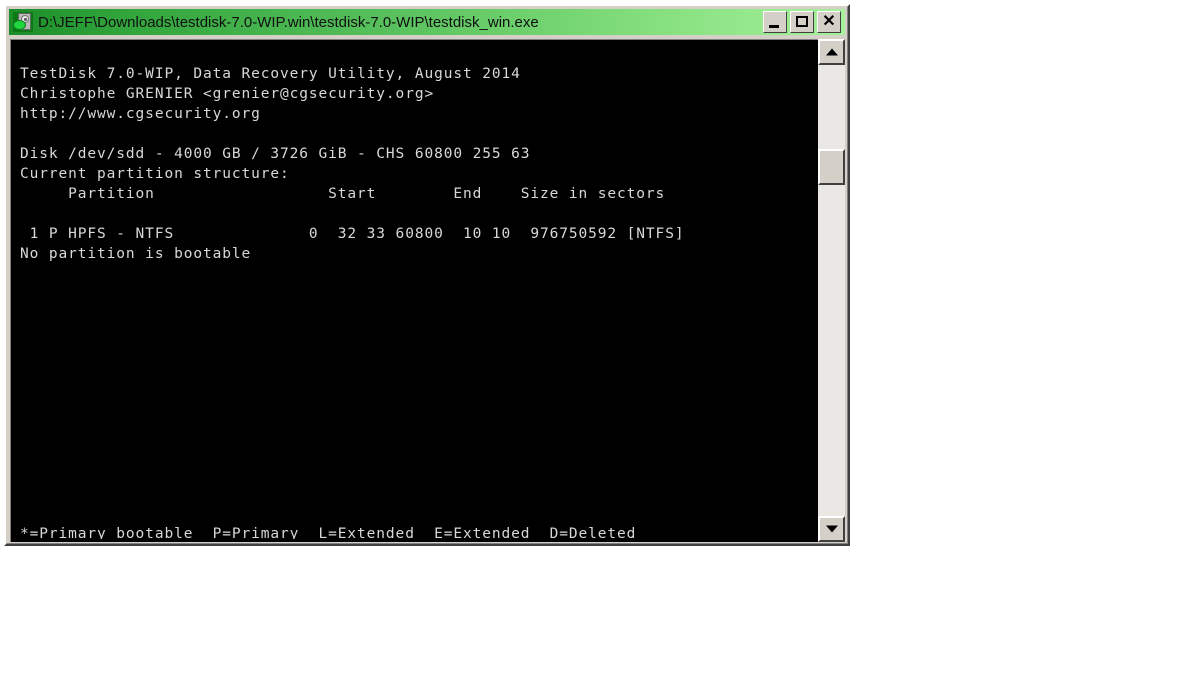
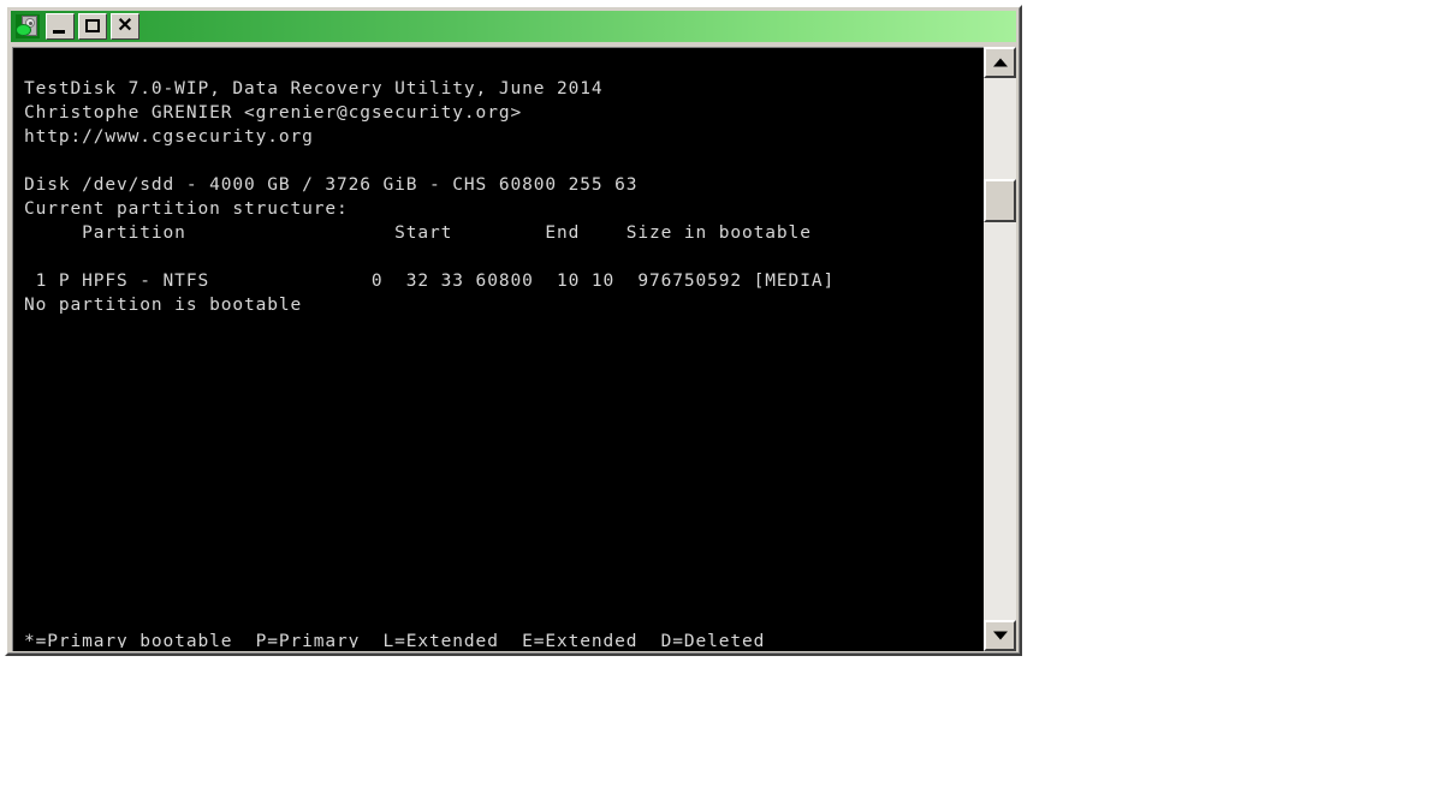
- D:\JEFF\Downloads\testdisk-7.0-WIP.win\testdisk-7.0-WIP\testdisk_win.exe
  ✕
- TestDisk 7.0-WIP, Data Recovery Utility, August 2014
+ TestDisk 7.0-WIP, Data Recovery Utility, June 2014
  Christophe GRENIER <grenier@cgsecurity.org>
  http://www.cgsecurity.org
  Disk /dev/sdd - 4000 GB / 3726 GiB - CHS 60800 255 63
  Current partition structure:
- Partition Start End Size in sectors
+ Partition Start End Size in bootable
- 1 P HPFS - NTFS 0 32 33 60800 10 10 976750592 [NTFS]
+ 1 P HPFS - NTFS 0 32 33 60800 10 10 976750592 [MEDIA]
  No partition is bootable
  *=Primary bootable P=Primary L=Extended E=Extended D=Deleted
